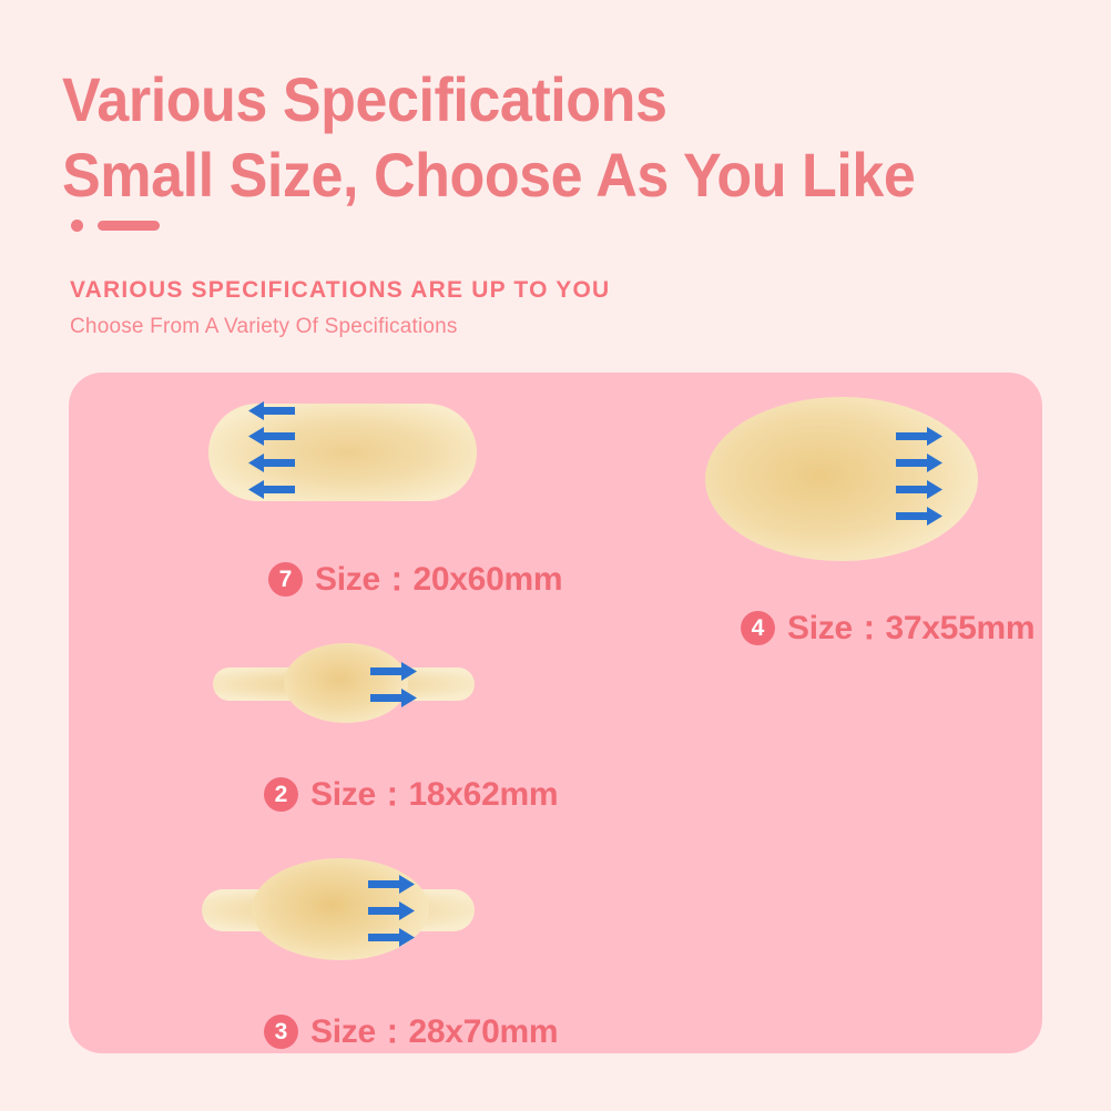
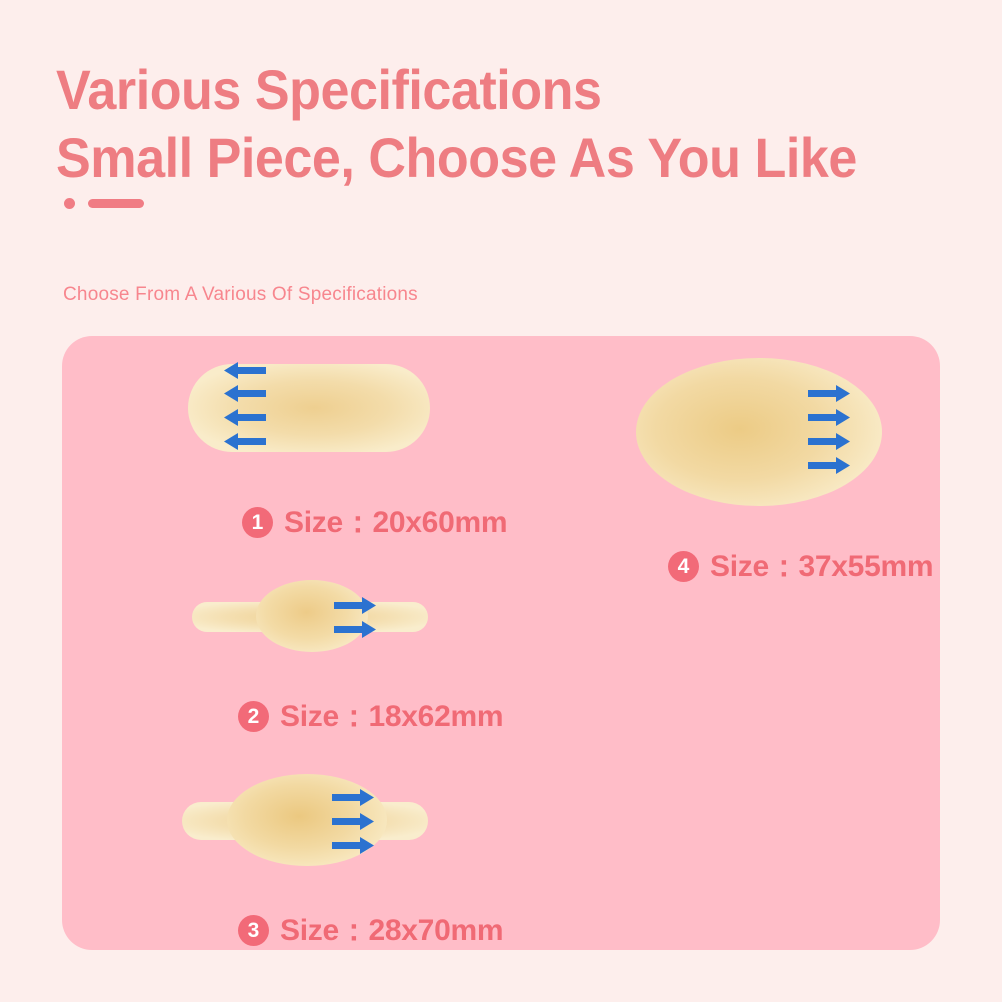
  Various Specifications
- Small Size, Choose As You Like
+ Small Piece, Choose As You Like
- VARIOUS SPECIFICATIONS ARE UP TO YOU
- Choose From A Variety Of Specifications
+ Choose From A Various Of Specifications
- 7
+ 1
  Size：20x60mm
  2
  Size：18x62mm
  3
  Size：28x70mm
  4
  Size：37x55mm
